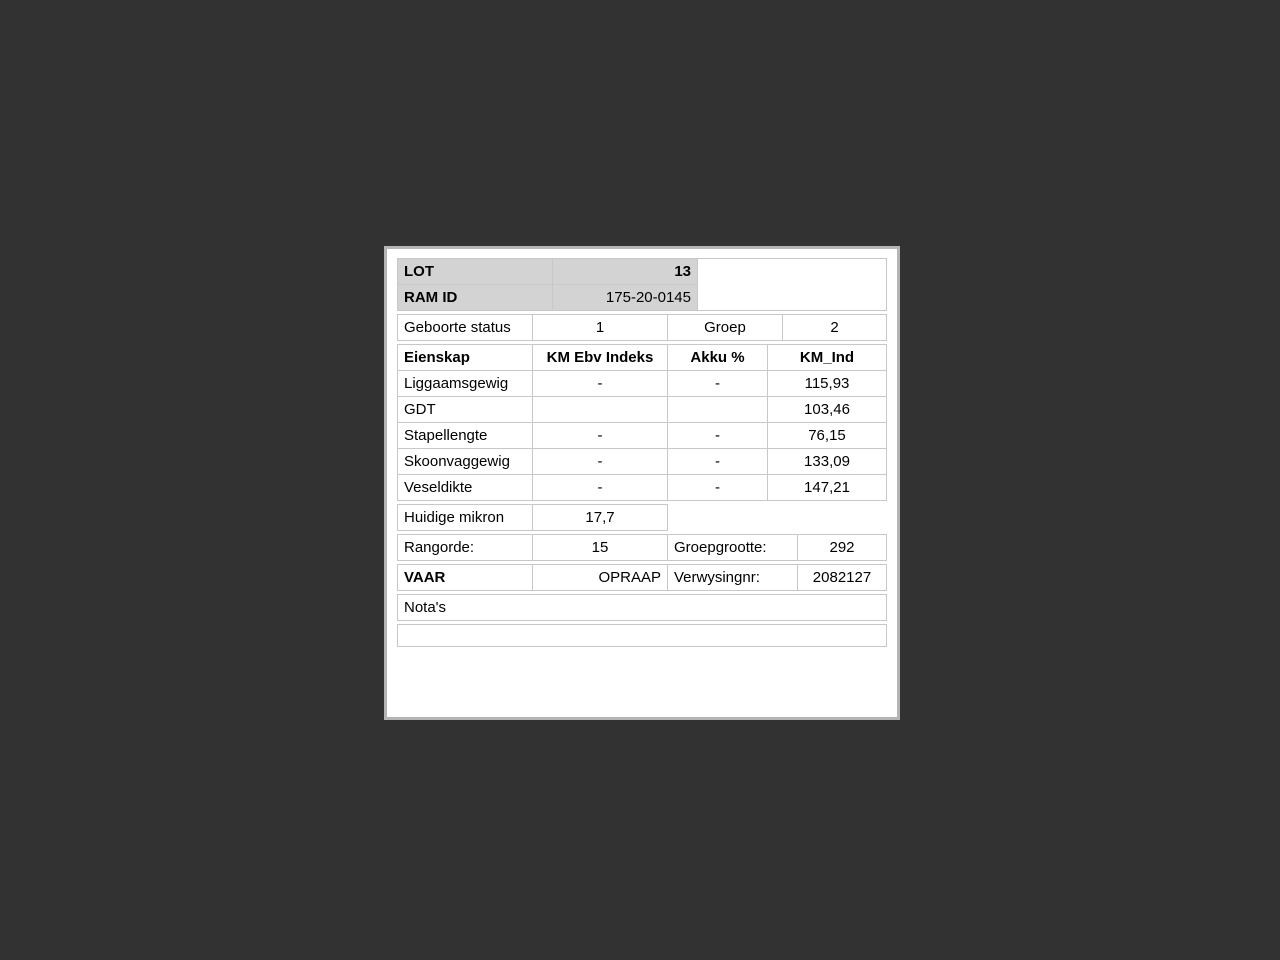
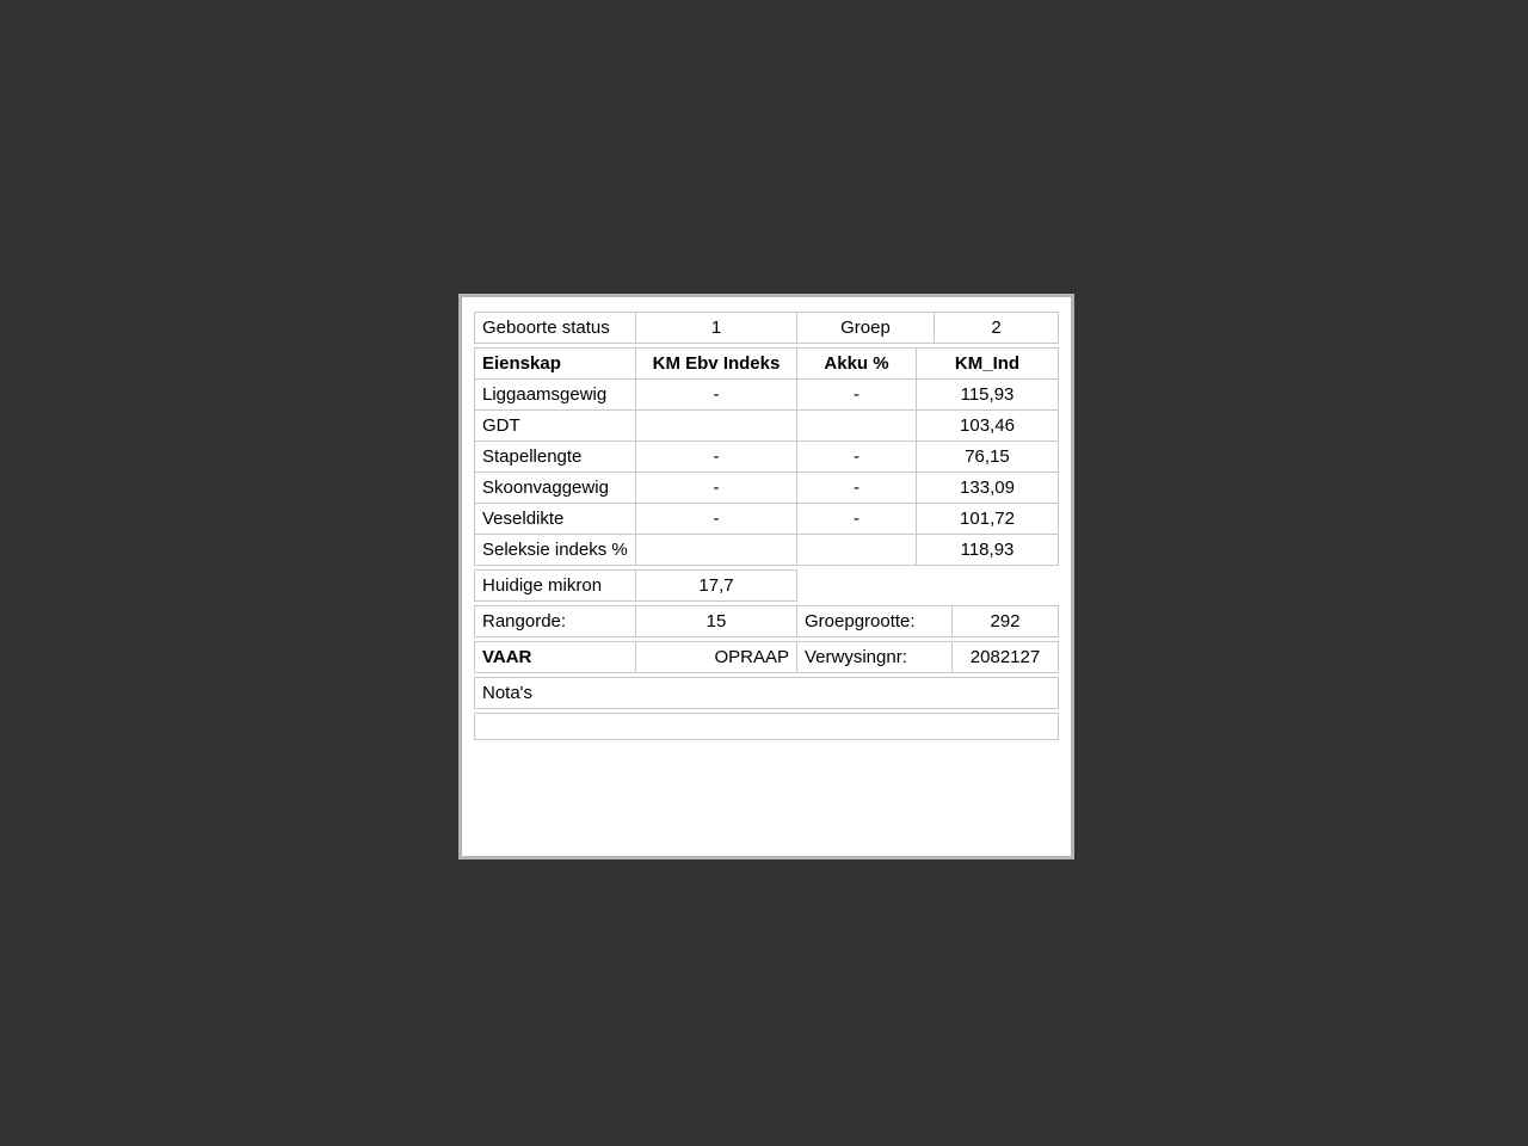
- LOT	13
- RAM ID	175-20-0145
  Geboorte status	1	Groep	2
  Eienskap	KM Ebv Indeks	Akku %	KM_Ind
  Liggaamsgewig	-	-	115,93
  GDT			103,46
  Stapellengte	-	-	76,15
  Skoonvaggewig	-	-	133,09
- Veseldikte	-	-	147,21
+ Veseldikte	-	-	101,72
+ Seleksie indeks %			118,93
  Huidige mikron	17,7
  Rangorde:	15	Groepgrootte:	292
  VAAR	OPRAAP	Verwysingnr:	2082127
  Nota's
